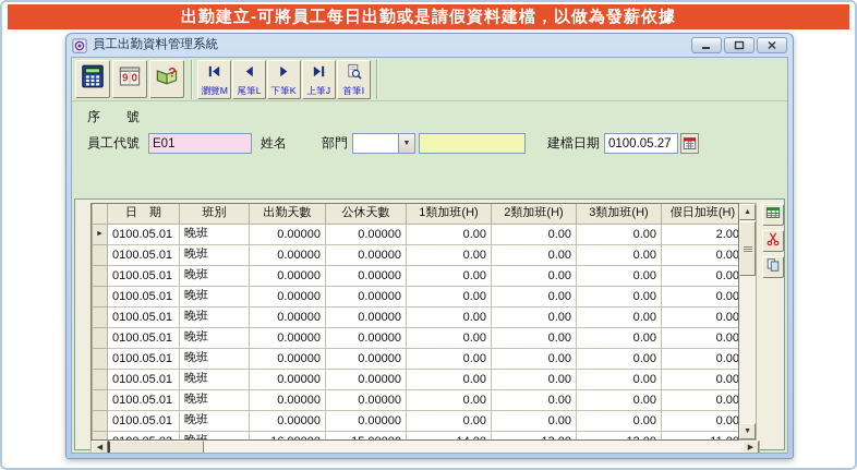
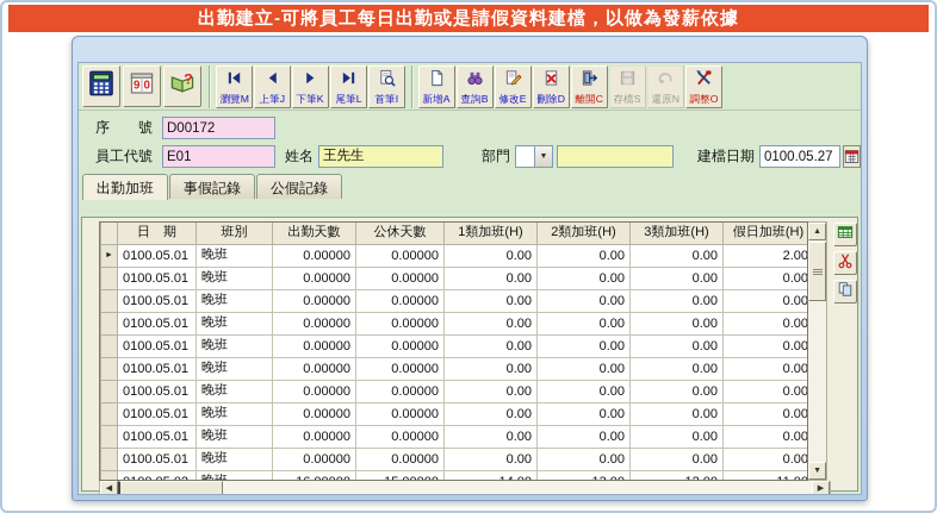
  出勤建立-可將員工每日出勤或是請假資料建檔，以做為發薪依據
- 員工出勤資料管理系統
  9
  0
  ?
  瀏覽M
- 尾筆L
+ 上筆J
  下筆K
- 上筆J
+ 尾筆L
  首筆I
+ 新增A
+ 查詢B
+ 修改E
+ 刪除D
+ 離開C
+ 存檔S
+ 還原N
+ 調整O
  序 號
+ D00172
  員工代號
  E01
  姓名
+ 王先生
  部門
  建檔日期
  0100.05.27
+ 出勤加班
+ 事假記錄
+ 公假記錄
  	日 期	班別	出勤天數	公休天數	1類加班(H)	2類加班(H)	3類加班(H)	假日加班(H)
  	0100.05.01	晚班	0.00000	0.00000	0.00	0.00	0.00	2.00
  	0100.05.01	晚班	0.00000	0.00000	0.00	0.00	0.00	0.00
  	0100.05.01	晚班	0.00000	0.00000	0.00	0.00	0.00	0.00
  	0100.05.01	晚班	0.00000	0.00000	0.00	0.00	0.00	0.00
  	0100.05.01	晚班	0.00000	0.00000	0.00	0.00	0.00	0.00
  	0100.05.01	晚班	0.00000	0.00000	0.00	0.00	0.00	0.00
  	0100.05.01	晚班	0.00000	0.00000	0.00	0.00	0.00	0.00
  	0100.05.01	晚班	0.00000	0.00000	0.00	0.00	0.00	0.00
  	0100.05.01	晚班	0.00000	0.00000	0.00	0.00	0.00	0.00
  	0100.05.01	晚班	0.00000	0.00000	0.00	0.00	0.00	0.00
